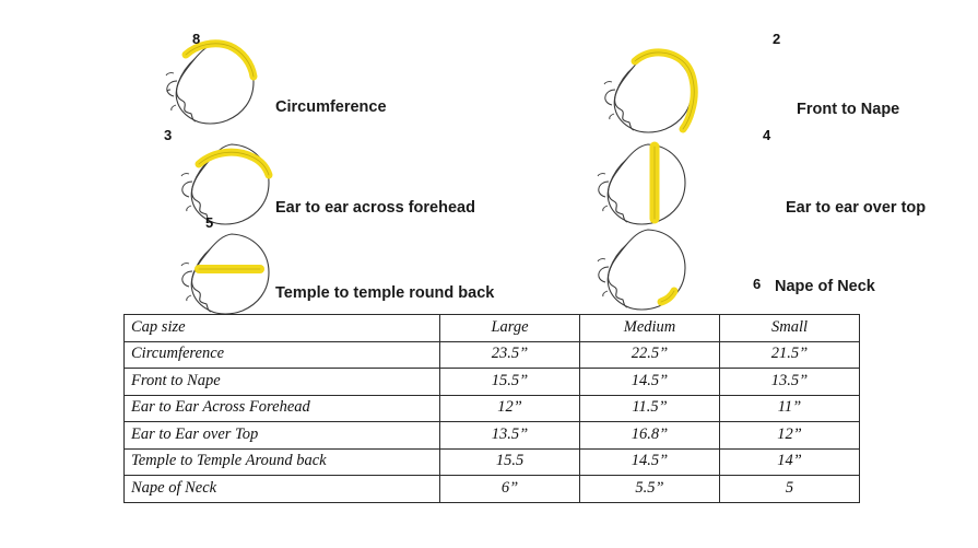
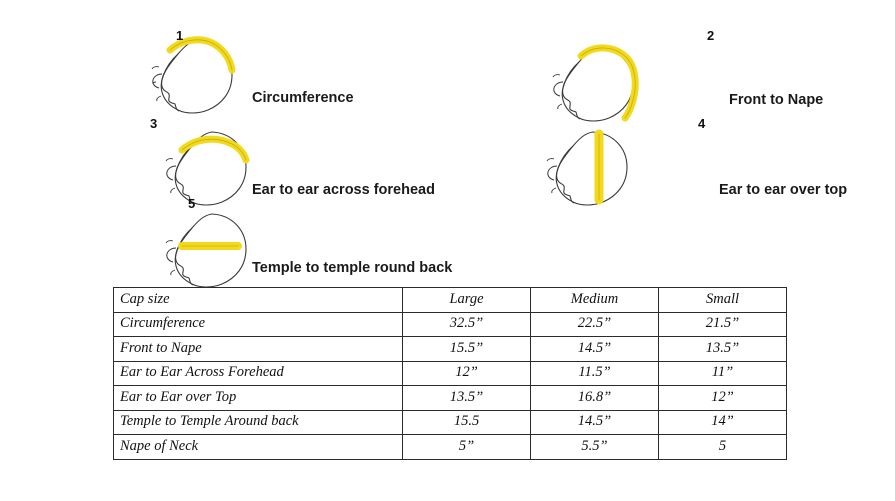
- 8
+ 1
  Circumference
  2
  Front to Nape
  3
  Ear to ear across forehead
  4
  Ear to ear over top
  5
  Temple to temple round back
- 6
- Nape of Neck
  Cap size	Large	Medium	Small
- Circumference	23.5”	22.5”	21.5”
+ Circumference	32.5”	22.5”	21.5”
  Front to Nape	15.5”	14.5”	13.5”
  Ear to Ear Across Forehead	12”	11.5”	11”
  Ear to Ear over Top	13.5”	16.8”	12”
  Temple to Temple Around back	15.5	14.5”	14”
- Nape of Neck	6”	5.5”	5
+ Nape of Neck	5”	5.5”	5
